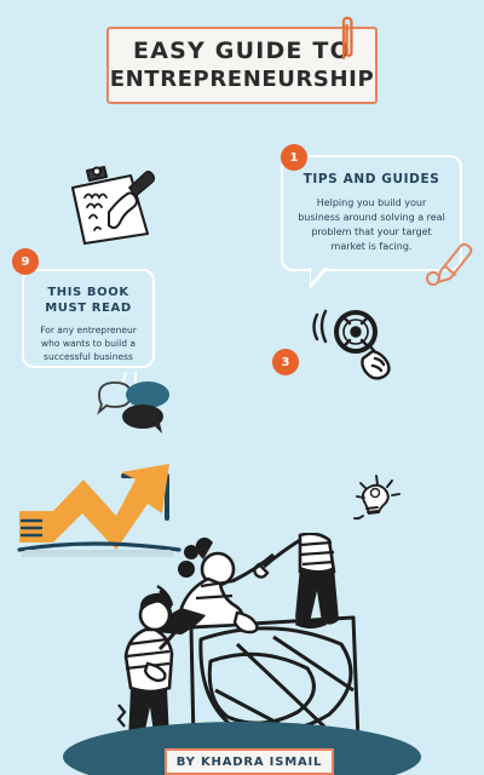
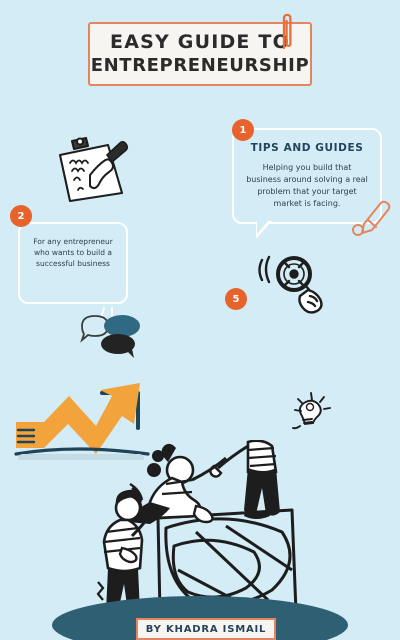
  EASY GUIDE TO
  ENTREPRENEURSHIP
  1
  TIPS AND GUIDES
- Helping you build your business around solving a real problem that your target market is facing.
+ Helping you build that business around solving a real problem that your target market is facing.
- 9
+ 2
- THIS BOOK MUST READ
  For any entrepreneur who wants to build a successful business
- 3
+ 5
  BY KHADRA ISMAIL
